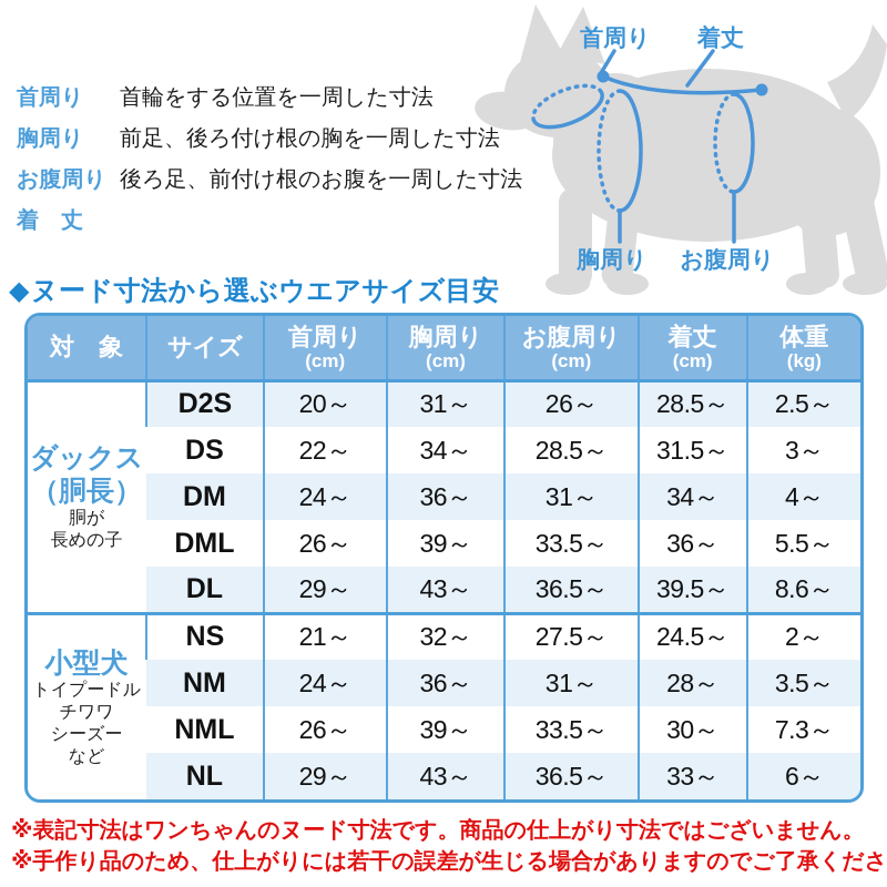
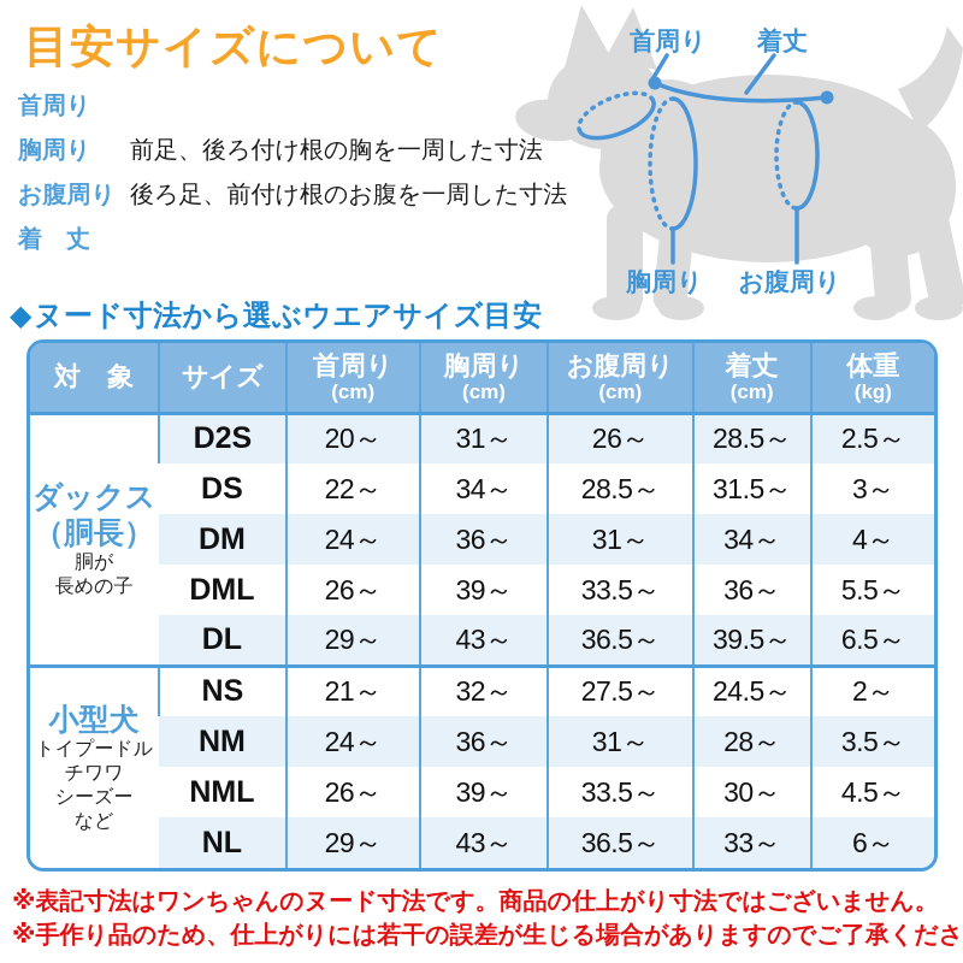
+ 目安サイズについて
  首周り
- 首輪をする位置を一周した寸法
  胸周り
  前足、後ろ付け根の胸を一周した寸法
  お腹周り
  後ろ足、前付け根のお腹を一周した寸法
  着 丈
  首周り
  着丈
  胸周り
  お腹周り
  ◆ヌード寸法から選ぶウエアサイズ目安
  対 象	サイズ	首周り(cm)	胸周り(cm)	お腹周り(cm)	着丈(cm)	体重(kg)
  ダックス （胴長） 胴が 長めの子	D2S	20～	31～	26～	28.5～	2.5～
  DS	22～	34～	28.5～	31.5～	3～
  DM	24～	36～	31～	34～	4～
  DML	26～	39～	33.5～	36～	5.5～
- DL	29～	43～	36.5～	39.5～	8.6～
+ DL	29～	43～	36.5～	39.5～	6.5～
  小型犬 トイプードル チワワ シーズー など	NS	21～	32～	27.5～	24.5～	2～
  NM	24～	36～	31～	28～	3.5～
- NML	26～	39～	33.5～	30～	7.3～
+ NML	26～	39～	33.5～	30～	4.5～
  NL	29～	43～	36.5～	33～	6～
  ※表記寸法はワンちゃんのヌード寸法です。商品の仕上がり寸法ではございません。
  ※手作り品のため、仕上がりには若干の誤差が生じる場合がありますのでご了承くださ
